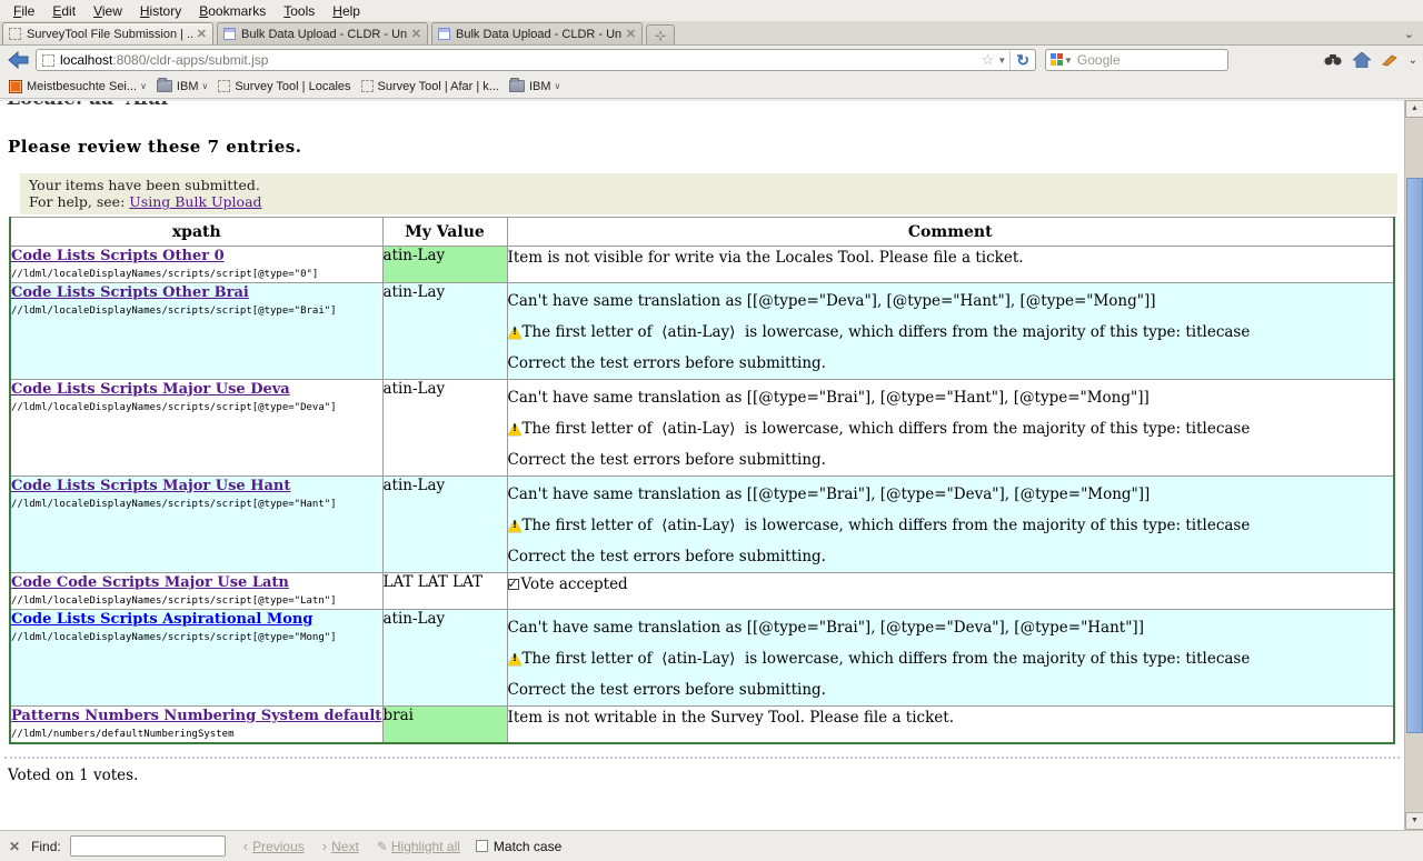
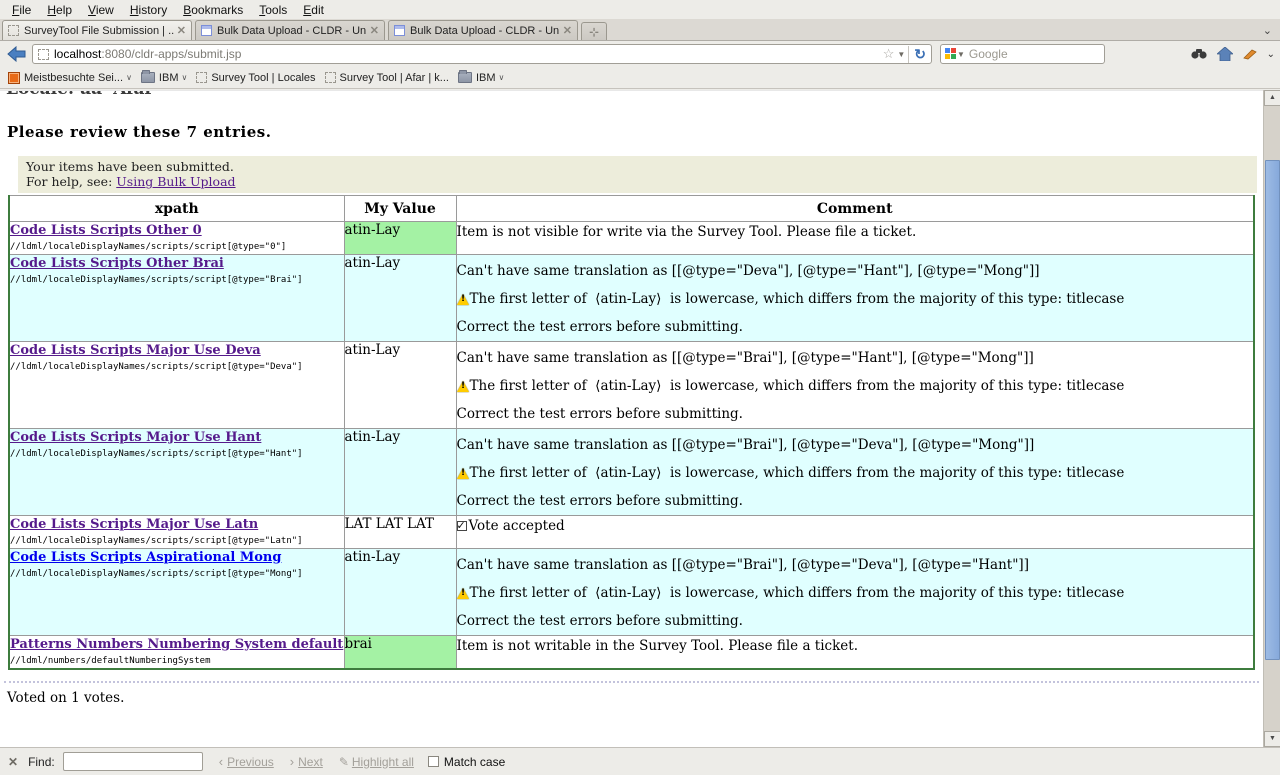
  File
- Edit
+ Help
  View
  History
  Bookmarks
  Tools
- Help
+ Edit
  SurveyTool File Submission | ..
  ✕
  Bulk Data Upload - CLDR - Un
  ✕
  Bulk Data Upload - CLDR - Un
  ✕
  ⊹
  ⌄
  localhost
  :8080/cldr-apps/submit.jsp
  ☆
  ▼
  ↻
  ▼
  Google
  ⌄
  Meistbesuchte Sei...
  ∨
  IBM
  ∨
  Survey Tool | Locales
  Survey Tool | Afar | k...
  IBM
  ∨
  Please review these 7 entries.
  Your items have been submitted.
  For help, see: Using Bulk Upload
  xpath	My Value	Comment
- Code Lists Scripts Other 0//ldml/localeDisplayNames/scripts/script[@type="0"]	atin-Lay	Item is not visible for write via the Locales Tool. Please file a ticket.
+ Code Lists Scripts Other 0//ldml/localeDisplayNames/scripts/script[@type="0"]	atin-Lay	Item is not visible for write via the Survey Tool. Please file a ticket.
  Code Lists Scripts Other Brai//ldml/localeDisplayNames/scripts/script[@type="Brai"]	atin-Lay	Can't have same translation as [[@type="Deva"], [@type="Hant"], [@type="Mong"]]The first letter of ⟨atin-Lay⟩ is lowercase, which differs from the majority of this type: titlecaseCorrect the test errors before submitting.
  Code Lists Scripts Major Use Deva//ldml/localeDisplayNames/scripts/script[@type="Deva"]	atin-Lay	Can't have same translation as [[@type="Brai"], [@type="Hant"], [@type="Mong"]]The first letter of ⟨atin-Lay⟩ is lowercase, which differs from the majority of this type: titlecaseCorrect the test errors before submitting.
  Code Lists Scripts Major Use Hant//ldml/localeDisplayNames/scripts/script[@type="Hant"]	atin-Lay	Can't have same translation as [[@type="Brai"], [@type="Deva"], [@type="Mong"]]The first letter of ⟨atin-Lay⟩ is lowercase, which differs from the majority of this type: titlecaseCorrect the test errors before submitting.
- Code Code Scripts Major Use Latn//ldml/localeDisplayNames/scripts/script[@type="Latn"]	LAT LAT LAT	Vote accepted
+ Code Lists Scripts Major Use Latn//ldml/localeDisplayNames/scripts/script[@type="Latn"]	LAT LAT LAT	Vote accepted
  Code Lists Scripts Aspirational Mong//ldml/localeDisplayNames/scripts/script[@type="Mong"]	atin-Lay	Can't have same translation as [[@type="Brai"], [@type="Deva"], [@type="Hant"]]The first letter of ⟨atin-Lay⟩ is lowercase, which differs from the majority of this type: titlecaseCorrect the test errors before submitting.
  Patterns Numbers Numbering System default//ldml/numbers/defaultNumberingSystem	brai	Item is not writable in the Survey Tool. Please file a ticket.
  Voted on 1 votes.
  ✕
  Find:
  ‹
  Previous
  ›
  Next
  ✎
  Highlight all
  Match case
